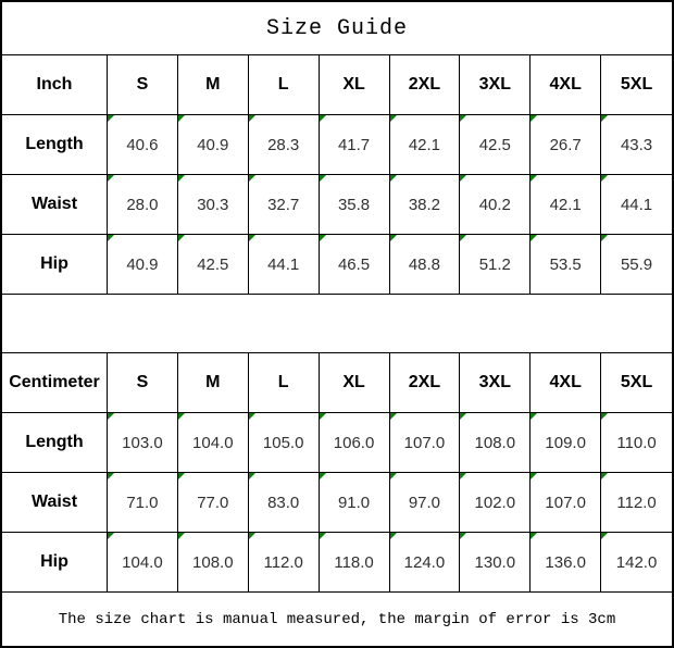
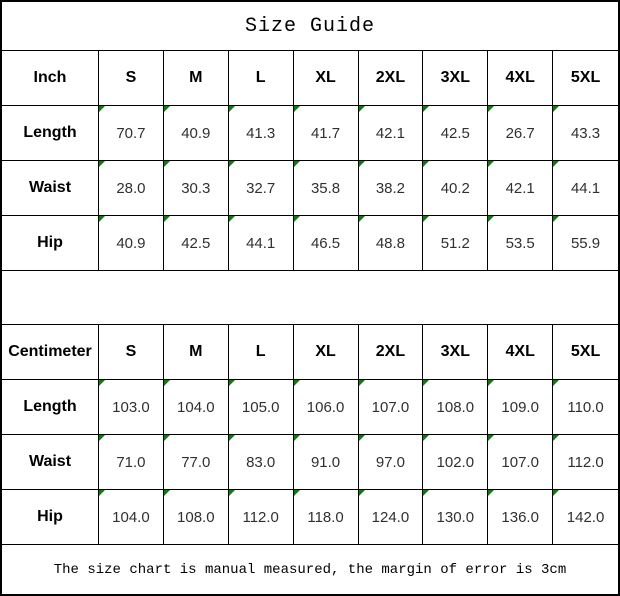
  Size Guide
  Inch
  S
  M
  L
  XL
  2XL
  3XL
  4XL
  5XL
  Length
- 40.6
+ 70.7
  40.9
- 28.3
+ 41.3
  41.7
  42.1
  42.5
  26.7
  43.3
  Waist
  28.0
  30.3
  32.7
  35.8
  38.2
  40.2
  42.1
  44.1
  Hip
  40.9
  42.5
  44.1
  46.5
  48.8
  51.2
  53.5
  55.9
  Centimeter
  S
  M
  L
  XL
  2XL
  3XL
  4XL
  5XL
  Length
  103.0
  104.0
  105.0
  106.0
  107.0
  108.0
  109.0
  110.0
  Waist
  71.0
  77.0
  83.0
  91.0
  97.0
  102.0
  107.0
  112.0
  Hip
  104.0
  108.0
  112.0
  118.0
  124.0
  130.0
  136.0
  142.0
  The size chart is manual measured, the margin of error is 3cm
